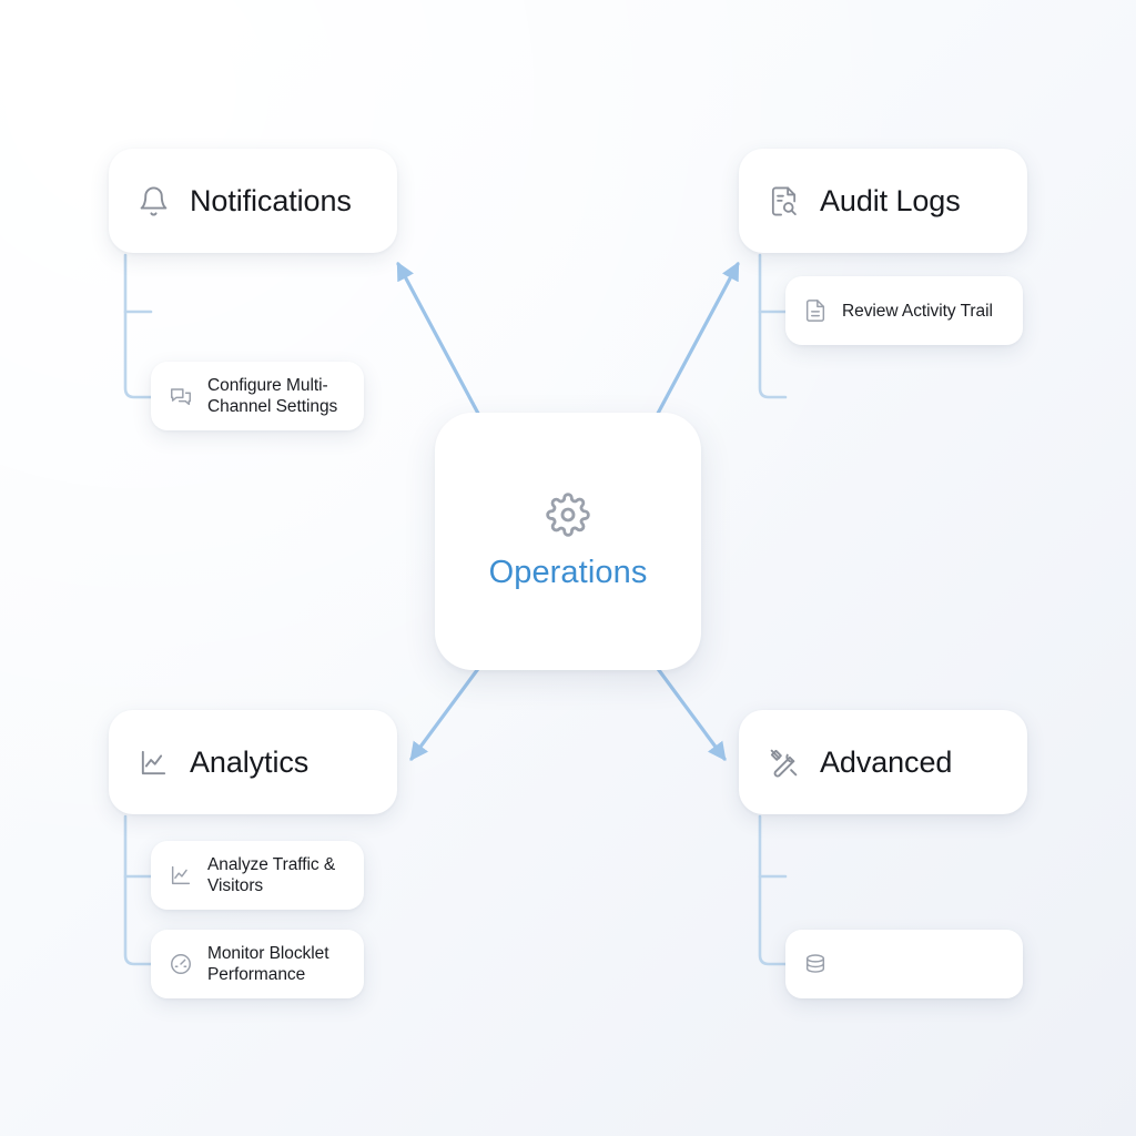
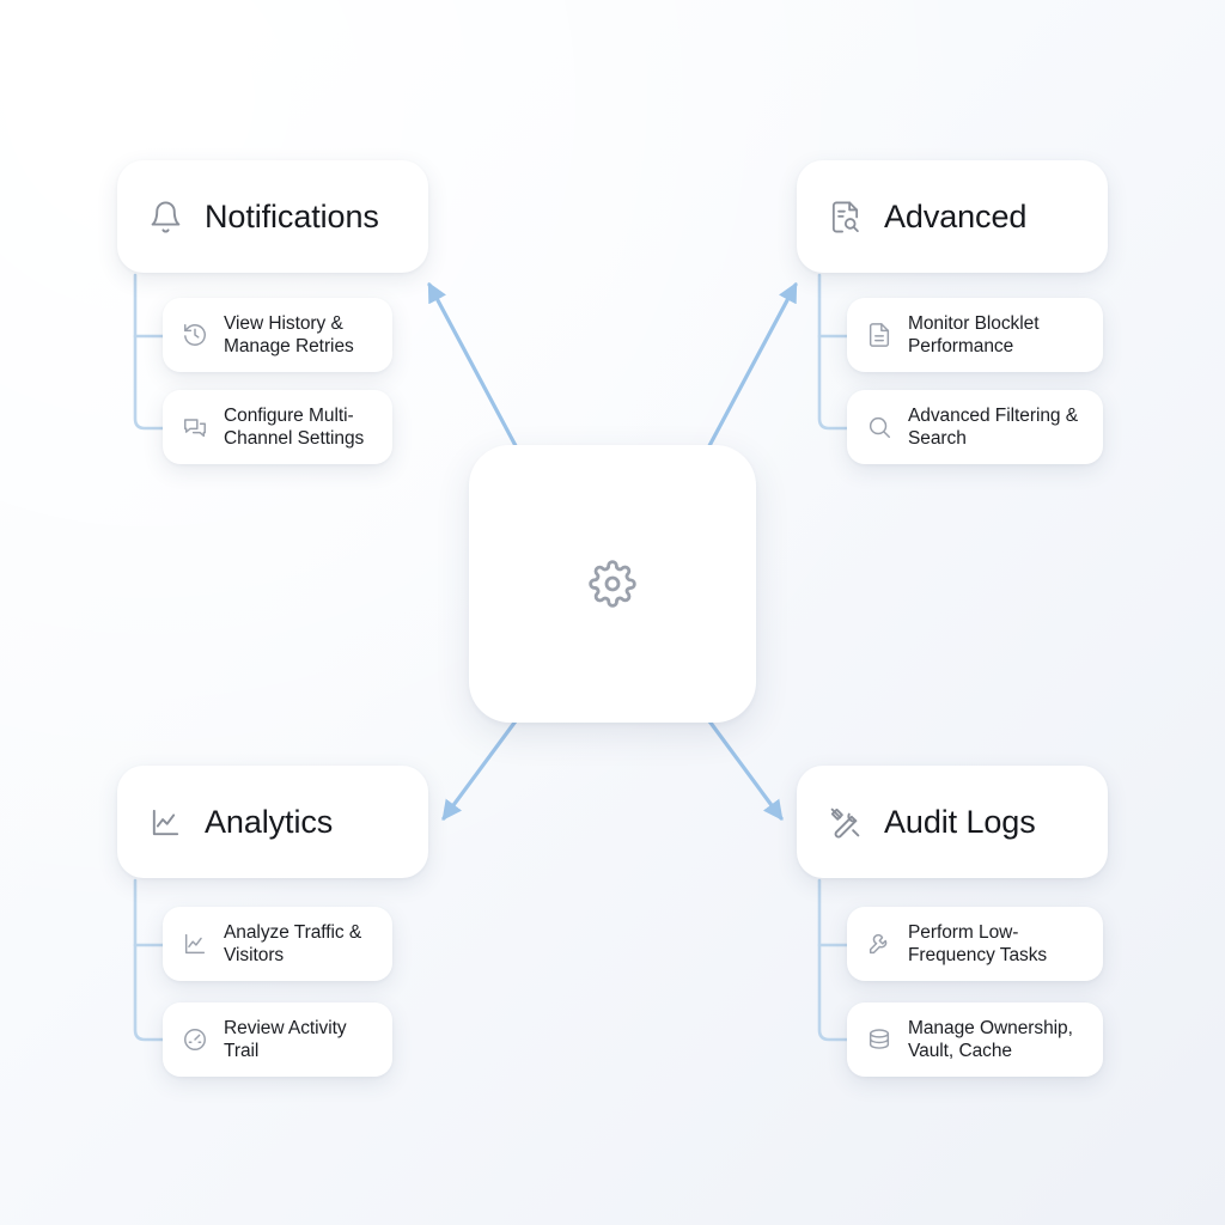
- Operations
  Notifications
+ View History & Manage Retries
  Configure Multi-Channel Settings
- Audit Logs
+ Advanced
- Review Activity Trail
+ Monitor Blocklet Performance
+ Advanced Filtering & Search
  Analytics
  Analyze Traffic & Visitors
- Monitor Blocklet Performance
+ Review Activity Trail
- Advanced
+ Audit Logs
+ Perform Low-Frequency Tasks
+ Manage Ownership, Vault, Cache
